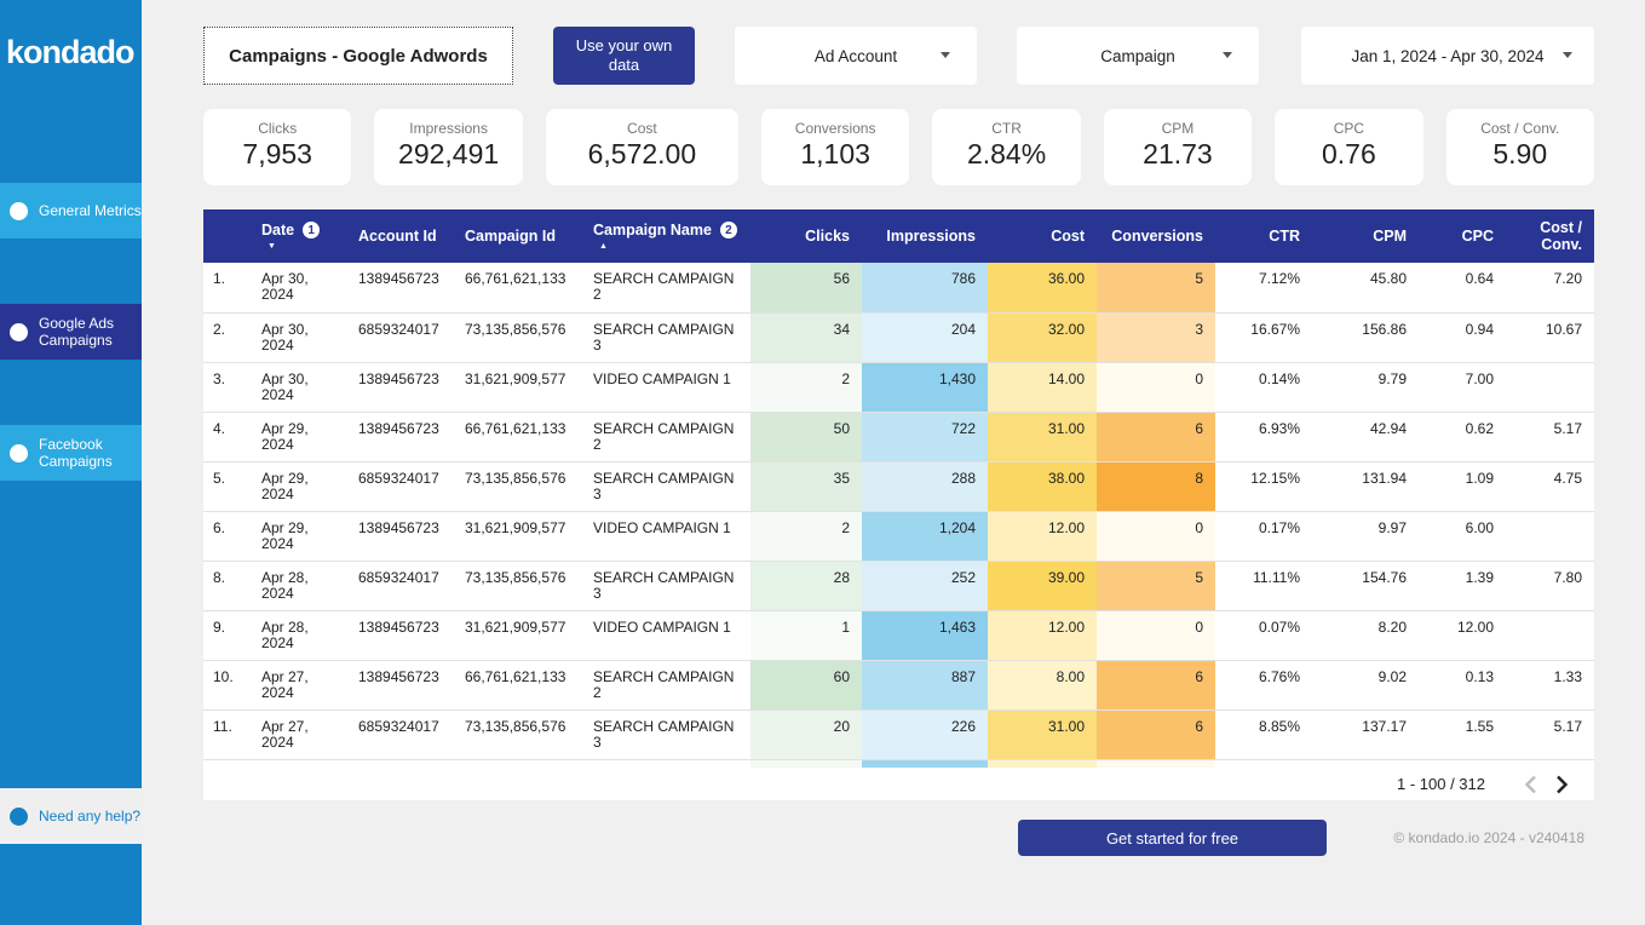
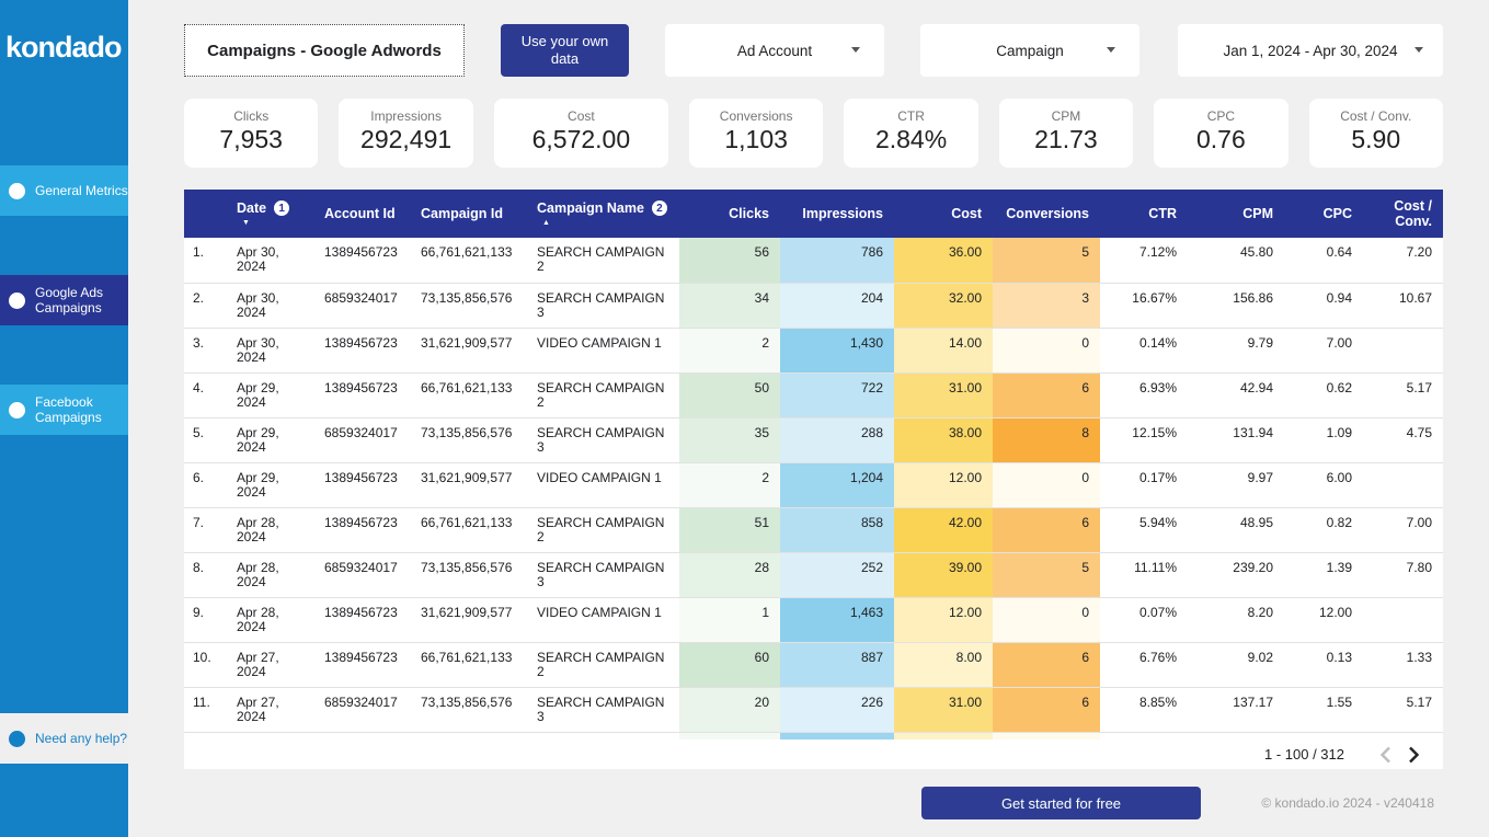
  kondado
  General Metrics
  Google Ads Campaigns
  Facebook Campaigns
  Need any help?
  Campaigns - Google Adwords
  Use your own data
  Ad Account
  Campaign
  Jan 1, 2024 - Apr 30, 2024
  Clicks
  7,953
  Impressions
  292,491
  Cost
  6,572.00
  Conversions
  1,103
  CTR
  2.84%
  CPM
  21.73
  CPC
  0.76
  Cost / Conv.
  5.90
  	Date 1	Account Id	Campaign Id	Campaign Name 2	Clicks	Impressions	Cost	Conversions	CTR	CPM	CPC	Cost / Conv.
  1.	Apr 30, 2024	1389456723	66,761,621,133	SEARCH CAMPAIGN 2	56	786	36.00	5	7.12%	45.80	0.64	7.20
  2.	Apr 30, 2024	6859324017	73,135,856,576	SEARCH CAMPAIGN 3	34	204	32.00	3	16.67%	156.86	0.94	10.67
  3.	Apr 30, 2024	1389456723	31,621,909,577	VIDEO CAMPAIGN 1	2	1,430	14.00	0	0.14%	9.79	7.00
  4.	Apr 29, 2024	1389456723	66,761,621,133	SEARCH CAMPAIGN 2	50	722	31.00	6	6.93%	42.94	0.62	5.17
  5.	Apr 29, 2024	6859324017	73,135,856,576	SEARCH CAMPAIGN 3	35	288	38.00	8	12.15%	131.94	1.09	4.75
  6.	Apr 29, 2024	1389456723	31,621,909,577	VIDEO CAMPAIGN 1	2	1,204	12.00	0	0.17%	9.97	6.00
+ 7.	Apr 28, 2024	1389456723	66,761,621,133	SEARCH CAMPAIGN 2	51	858	42.00	6	5.94%	48.95	0.82	7.00
- 8.	Apr 28, 2024	6859324017	73,135,856,576	SEARCH CAMPAIGN 3	28	252	39.00	5	11.11%	154.76	1.39	7.80
+ 8.	Apr 28, 2024	6859324017	73,135,856,576	SEARCH CAMPAIGN 3	28	252	39.00	5	11.11%	239.20	1.39	7.80
  9.	Apr 28, 2024	1389456723	31,621,909,577	VIDEO CAMPAIGN 1	1	1,463	12.00	0	0.07%	8.20	12.00
  10.	Apr 27, 2024	1389456723	66,761,621,133	SEARCH CAMPAIGN 2	60	887	8.00	6	6.76%	9.02	0.13	1.33
  11.	Apr 27, 2024	6859324017	73,135,856,576	SEARCH CAMPAIGN 3	20	226	31.00	6	8.85%	137.17	1.55	5.17
  1 - 100 / 312
  Get started for free
  © kondado.io 2024 - v240418
